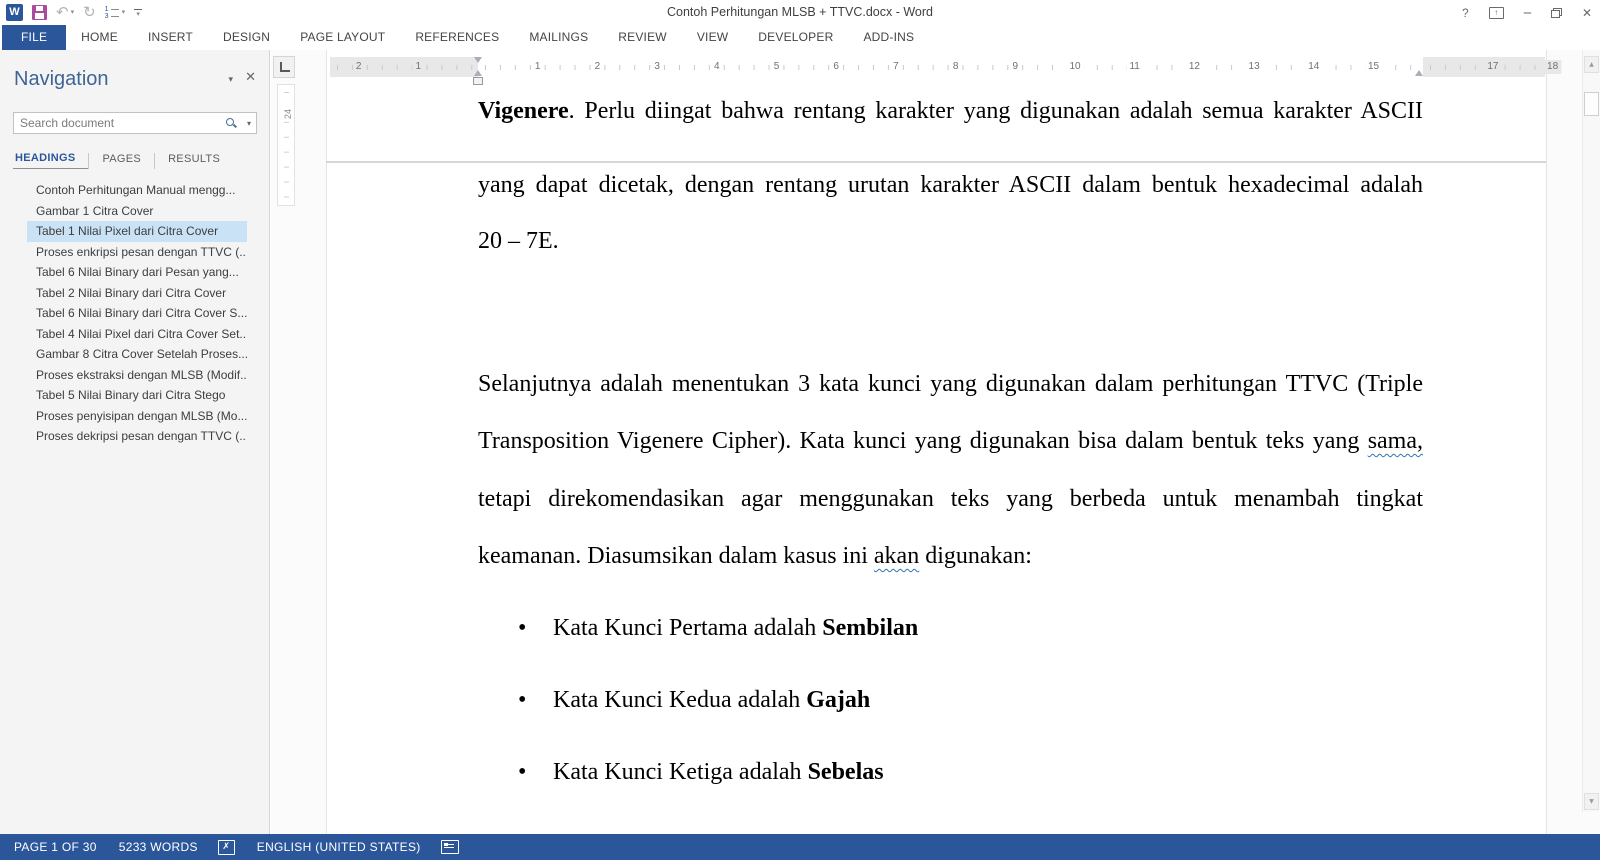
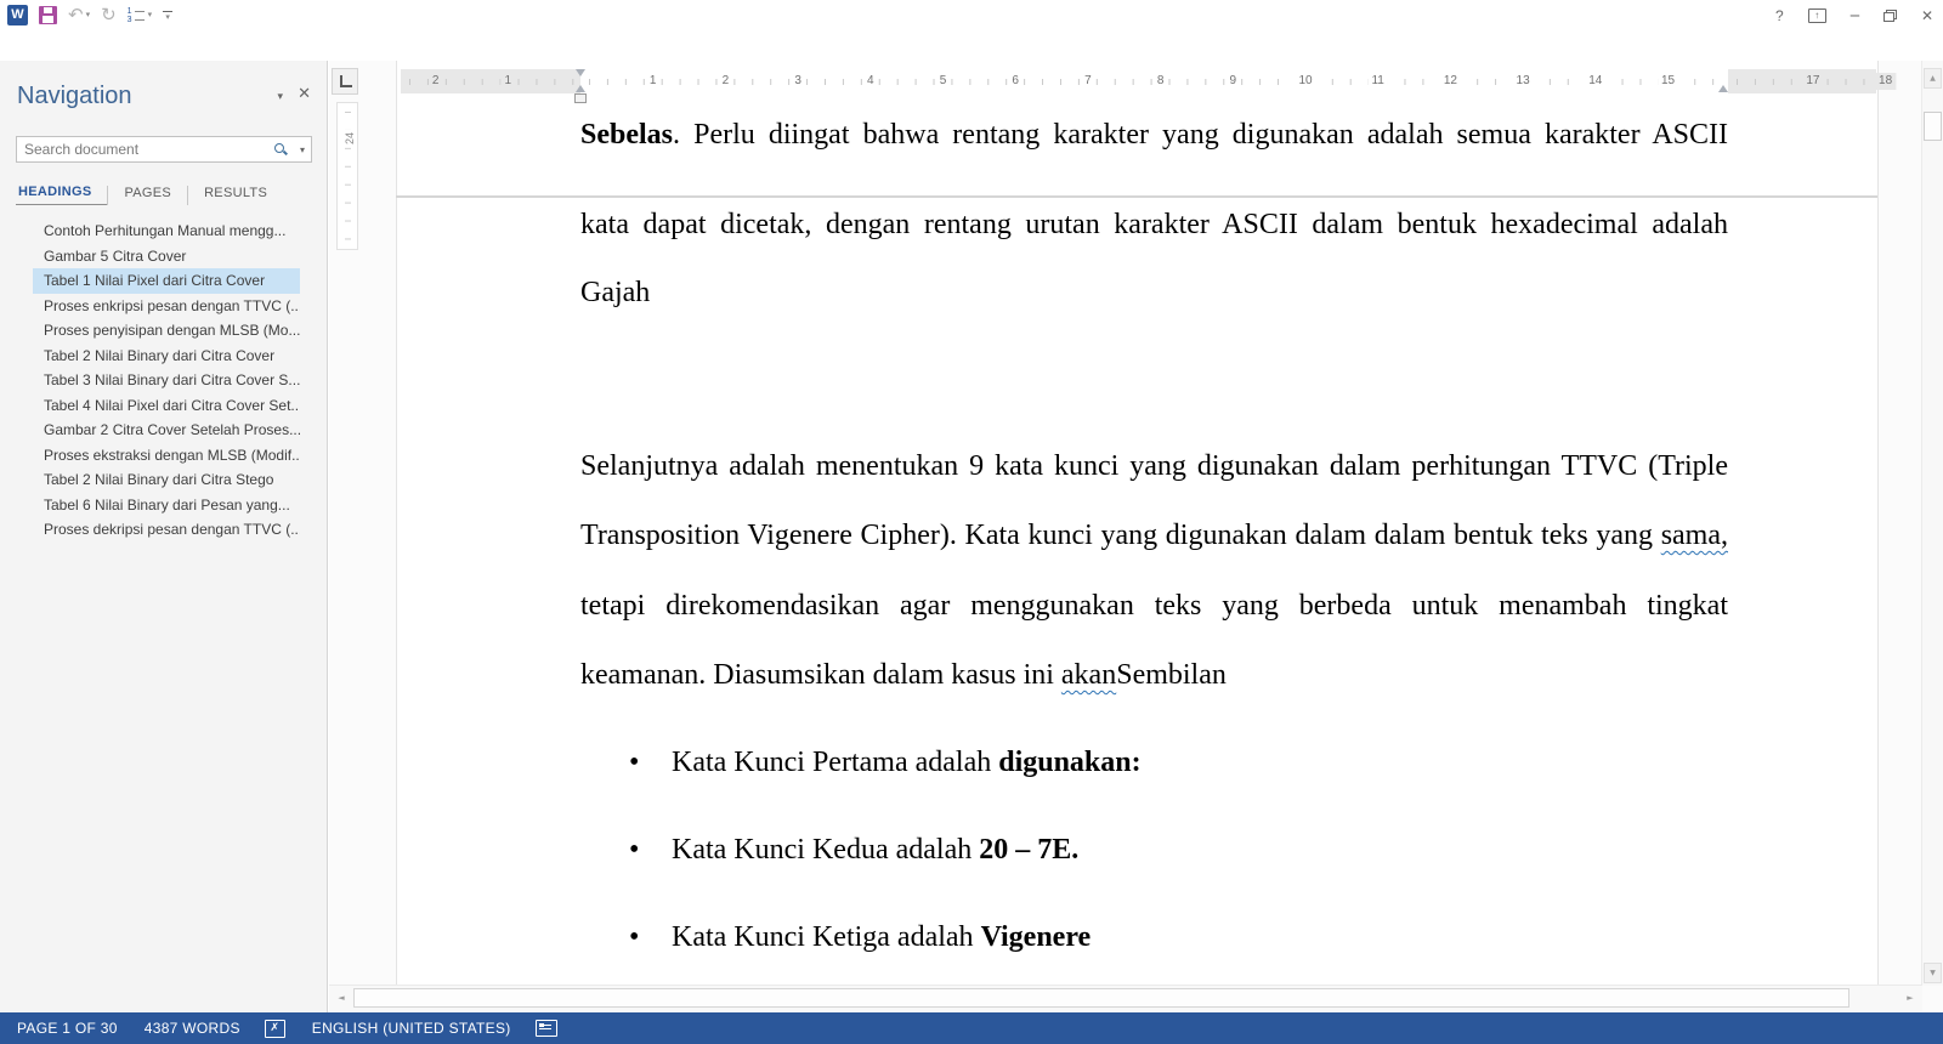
  W
  ↶
  ▾
  ↻
  ▾
  ▾
- Contoh Perhitungan MLSB + TTVC.docx - Word
  ?
  ↑
  ─
  ✕
- FILE
- HOME
- INSERT
- DESIGN
- PAGE LAYOUT
- REFERENCES
- MAILINGS
- REVIEW
- VIEW
- DEVELOPER
- ADD-INS
  Navigation
  ▾
  ✕
  Search document
  ▾
  HEADINGS
  PAGES
  RESULTS
  Contoh Perhitungan Manual mengg...
- Gambar 1 Citra Cover
+ Gambar 5 Citra Cover
  Tabel 1 Nilai Pixel dari Citra Cover
  Proses enkripsi pesan dengan TTVC (..
- Tabel 6 Nilai Binary dari Pesan yang...
+ Proses penyisipan dengan MLSB (Mo...
  Tabel 2 Nilai Binary dari Citra Cover
- Tabel 6 Nilai Binary dari Citra Cover S...
+ Tabel 3 Nilai Binary dari Citra Cover S...
  Tabel 4 Nilai Pixel dari Citra Cover Set..
- Gambar 8 Citra Cover Setelah Proses...
+ Gambar 2 Citra Cover Setelah Proses...
  Proses ekstraksi dengan MLSB (Modif..
- Tabel 5 Nilai Binary dari Citra Stego
+ Tabel 2 Nilai Binary dari Citra Stego
- Proses penyisipan dengan MLSB (Mo...
+ Tabel 6 Nilai Binary dari Pesan yang...
  Proses dekripsi pesan dengan TTVC (..
  2
  1
  1
  2
  3
  4
  5
  6
  7
  8
  9
  10
  11
  12
  13
  14
  15
  17
  18
- Vigenere. Perlu diingat bahwa rentang karakter yang digunakan adalah semua karakter ASCII
+ Sebelas. Perlu diingat bahwa rentang karakter yang digunakan adalah semua karakter ASCII
- yang dapat dicetak, dengan rentang urutan karakter ASCII dalam bentuk hexadecimal adalah
+ kata dapat dicetak, dengan rentang urutan karakter ASCII dalam bentuk hexadecimal adalah
- 20 – 7E.
+ Gajah
- Selanjutnya adalah menentukan 3 kata kunci yang digunakan dalam perhitungan TTVC (Triple
+ Selanjutnya adalah menentukan 9 kata kunci yang digunakan dalam perhitungan TTVC (Triple
- Transposition Vigenere Cipher). Kata kunci yang digunakan bisa dalam bentuk teks yang sama,
+ Transposition Vigenere Cipher). Kata kunci yang digunakan dalam dalam bentuk teks yang sama,
  tetapi direkomendasikan agar menggunakan teks yang berbeda untuk menambah tingkat
- keamanan. Diasumsikan dalam kasus ini akan digunakan:
+ keamanan. Diasumsikan dalam kasus ini akanSembilan
  •
- Kata Kunci Pertama adalah Sembilan
+ Kata Kunci Pertama adalah digunakan:
  •
- Kata Kunci Kedua adalah Gajah
+ Kata Kunci Kedua adalah 20 – 7E.
  •
- Kata Kunci Ketiga adalah Sebelas
+ Kata Kunci Ketiga adalah Vigenere
+ ◄
+ ►
  PAGE 1 OF 30
- 5233 WORDS
+ 4387 WORDS
  ✗
  ENGLISH (UNITED STATES)
